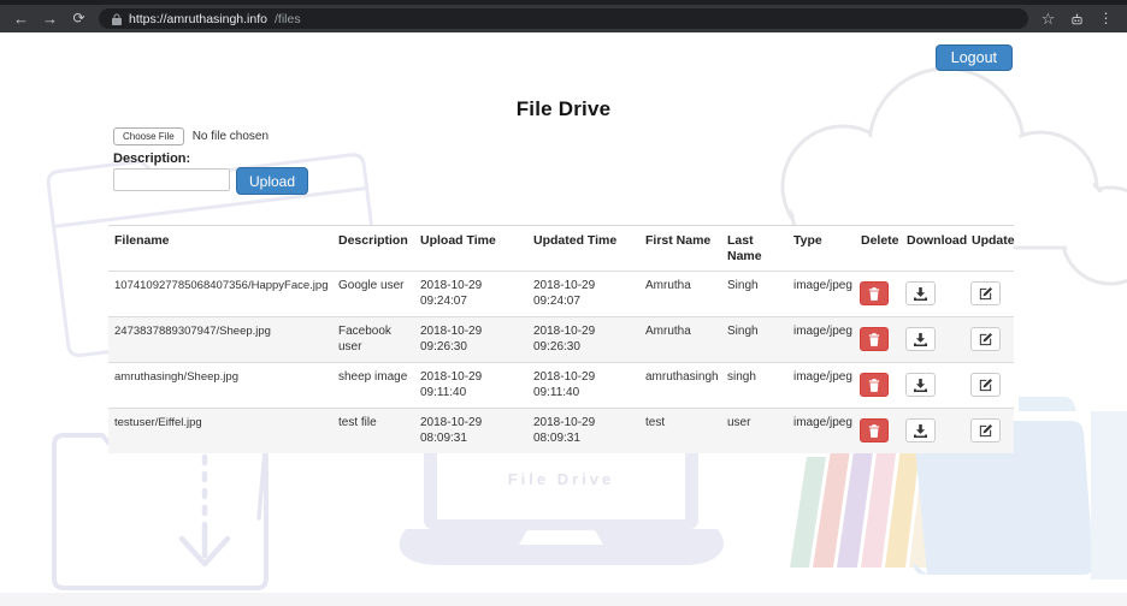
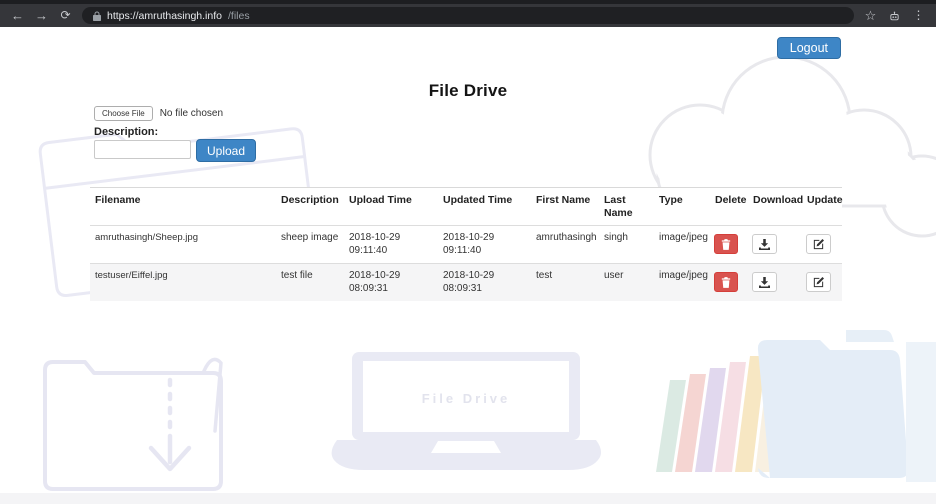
  ←
  →
  ⟳
  https://amruthasingh.info
  /files
  ☆
  ⋮
  File Drive
  Logout
  File Drive
  Choose File
  No file chosen
  Description:
  Upload
  Filename	Description	Upload Time	Updated Time	First Name	Last Name	Type	Delete	Download	Update
- 107410927785068407356/HappyFace.jpg	Google user	2018-10-29 09:24:07	2018-10-29 09:24:07	Amrutha	Singh	image/jpeg
- 2473837889307947/Sheep.jpg	Facebook user	2018-10-29 09:26:30	2018-10-29 09:26:30	Amrutha	Singh	image/jpeg
  amruthasingh/Sheep.jpg	sheep image	2018-10-29 09:11:40	2018-10-29 09:11:40	amruthasingh	singh	image/jpeg
  testuser/Eiffel.jpg	test file	2018-10-29 08:09:31	2018-10-29 08:09:31	test	user	image/jpeg
